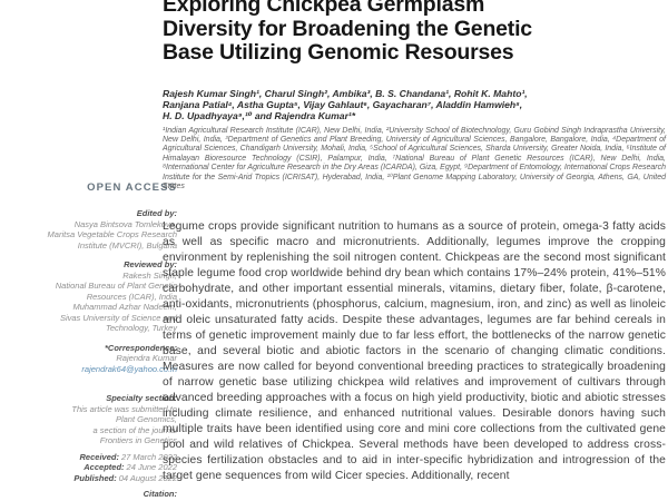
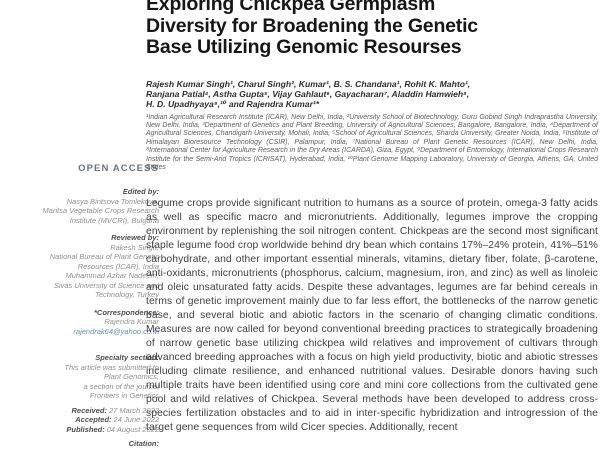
  OPEN ACCESS
  Edited by:
  Nasya Bintsova Tomlekova,
  Maritsa Vegetable Crops Research
  Institute (MVCRI), Bulgaria
  Reviewed by:
  Rakesh Singh,
  National Bureau of Plant Genetic
  Resources (ICAR), India
  Muhammad Azhar Nadeem,
  Sivas University of Science and
  Technology, Turkey
  *Correspondence:
  Rajendra Kumar
  rajendrak64@yahoo.co.in
  Specialty section:
  This article was submitted to
  Plant Genomics,
  a section of the journal
  Frontiers in Genetics
  Received: 27 March 2022
  Accepted: 24 June 2022
  Published: 04 August 2022
  Citation:
  Exploring Chickpea Germplasm
  Diversity for Broadening the Genetic
  Base Utilizing Genomic Resourses
- Rajesh Kumar Singh¹, Charul Singh², Ambika³, B. S. Chandana¹, Rohit K. Mahto¹,
+ Rajesh Kumar Singh¹, Charul Singh², Kumar¹, B. S. Chandana¹, Rohit K. Mahto¹,
  Ranjana Patial⁴, Astha Gupta⁵, Vijay Gahlaut⁶, Gayacharan⁷, Aladdin Hamwieh⁸,
  H. D. Upadhyaya⁹,¹⁰ and Rajendra Kumar¹*
  Legume crops provide significant nutrition to humans as a source of protein, omega-3 fatty acids as well as specific macro and micronutrients. Additionally, legumes improve the cropping environment by replenishing the soil nitrogen content. Chickpeas are the second most significant staple legume food crop worldwide behind dry bean which contains 17%–24% protein, 41%–51% carbohydrate, and other important essential minerals, vitamins, dietary fiber, folate, β-carotene, anti-oxidants, micronutrients (phosphorus, calcium, magnesium, iron, and zinc) as well as linoleic and oleic unsaturated fatty acids. Despite these advantages, legumes are far behind cereals in terms of genetic improvement mainly due to far less effort, the bottlenecks of the narrow genetic base, and several biotic and abiotic factors in the scenario of changing climatic conditions. Measures are now called for beyond conventional breeding practices to strategically broadening of narrow genetic base utilizing chickpea wild relatives and improvement of cultivars through advanced breeding approaches with a focus on high yield productivity, biotic and abiotic stresses including climate resilience, and enhanced nutritional values. Desirable donors having such multiple traits have been identified using core and mini core collections from the cultivated gene pool and wild relatives of Chickpea. Several methods have been developed to address cross-species fertilization obstacles and to aid in inter-specific hybridization and introgression of the target gene sequences from wild Cicer species. Additionally, recent
